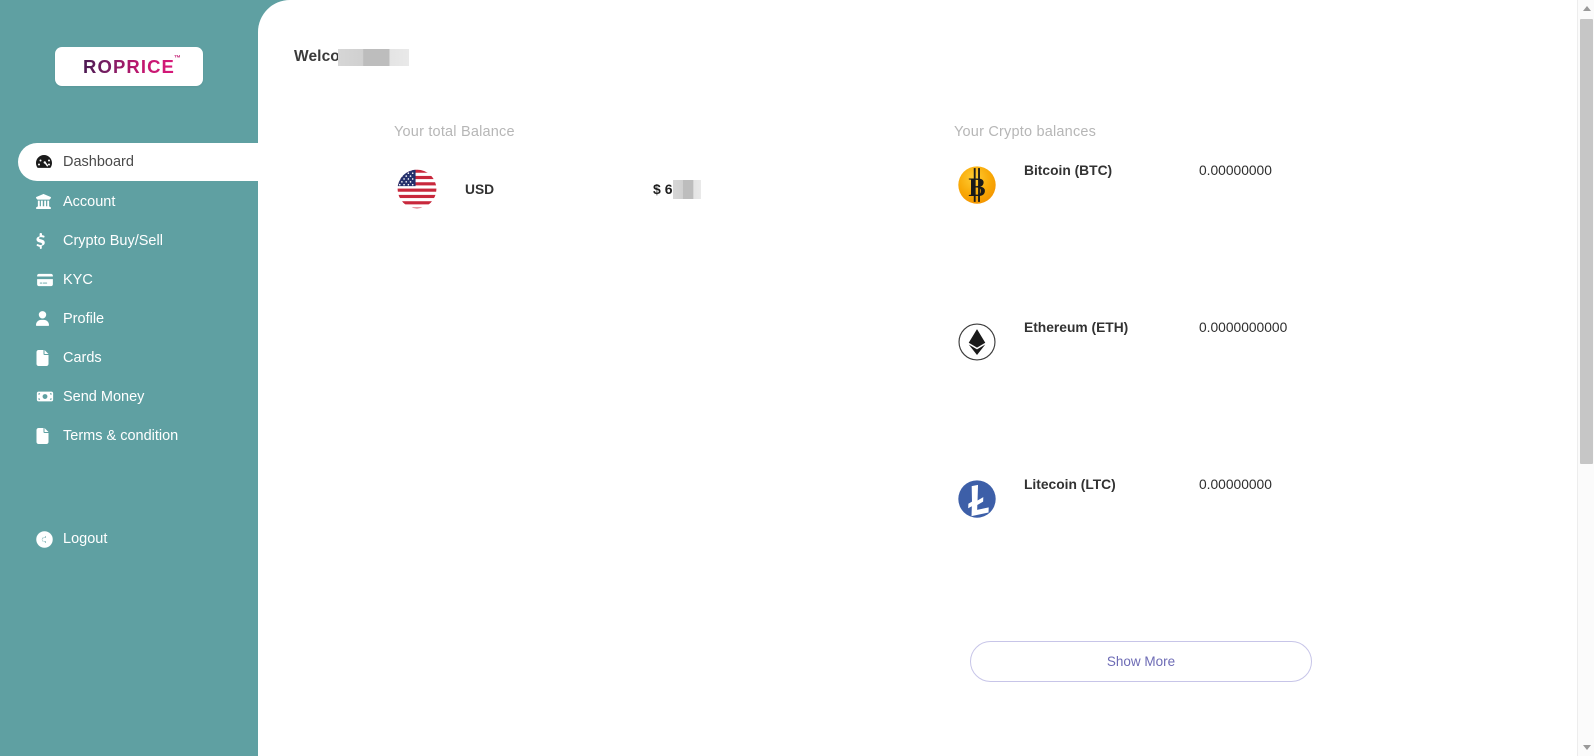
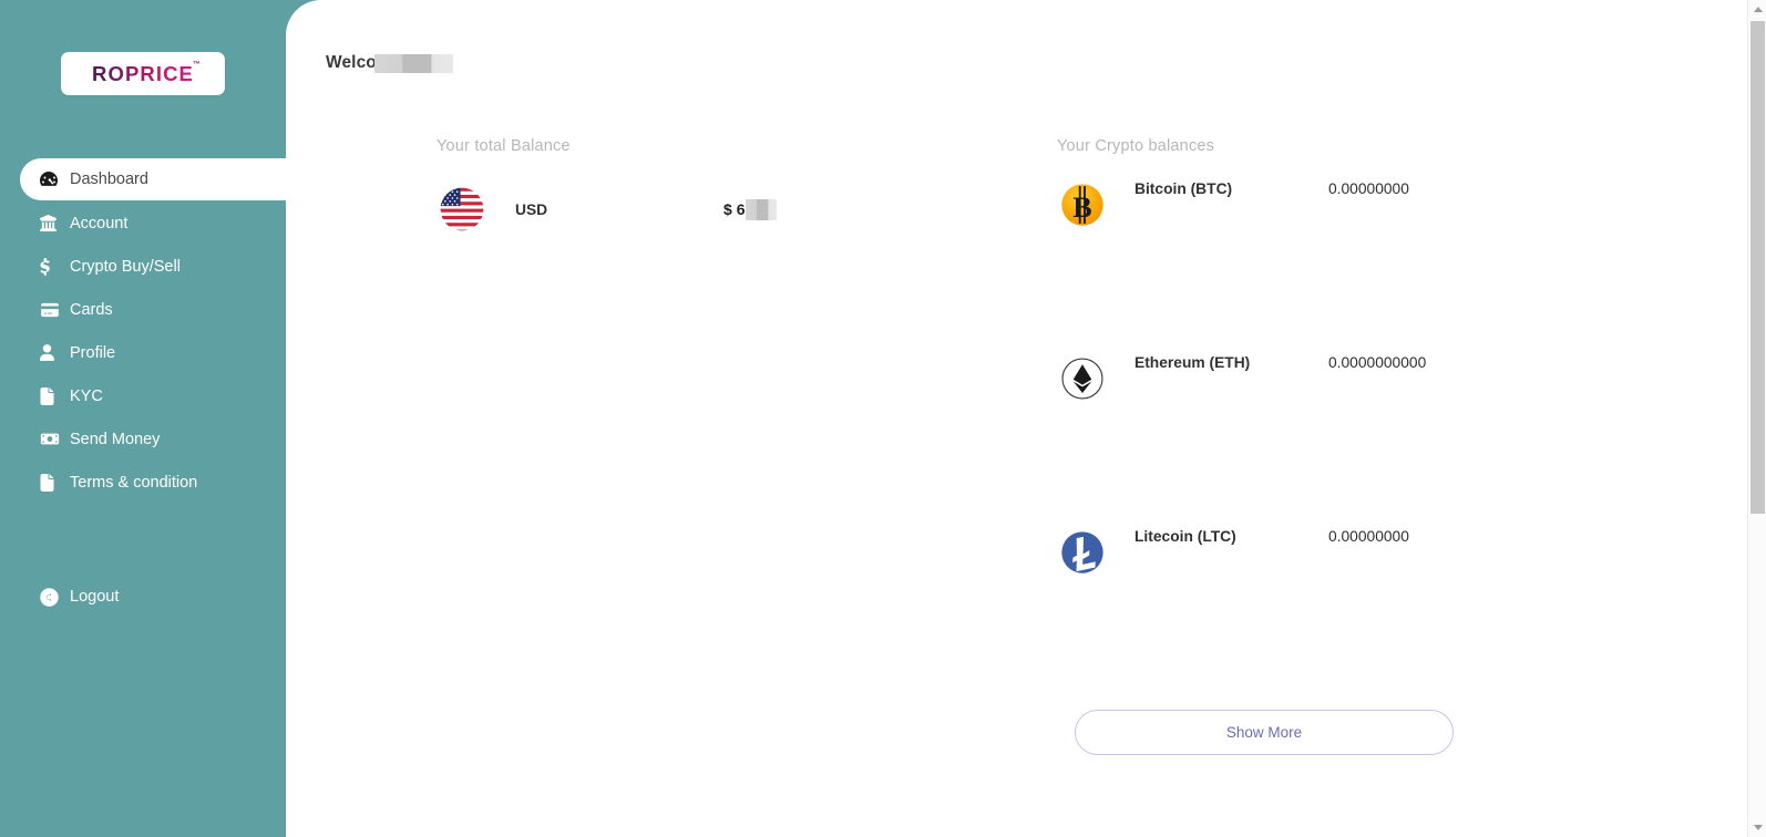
  ROPRICE
  Dashboard
  Account
  Crypto Buy/Sell
- KYC
+ Cards
  Profile
- Cards
+ KYC
  Send Money
  Terms & condition
  Logout
  Welco
  Your total Balance
  USD
  $
  6
  Your Crypto balances
  B
  Bitcoin (BTC)
  0.00000000
  Ethereum (ETH)
  0.0000000000
  Litecoin (LTC)
  0.00000000
  Show More
